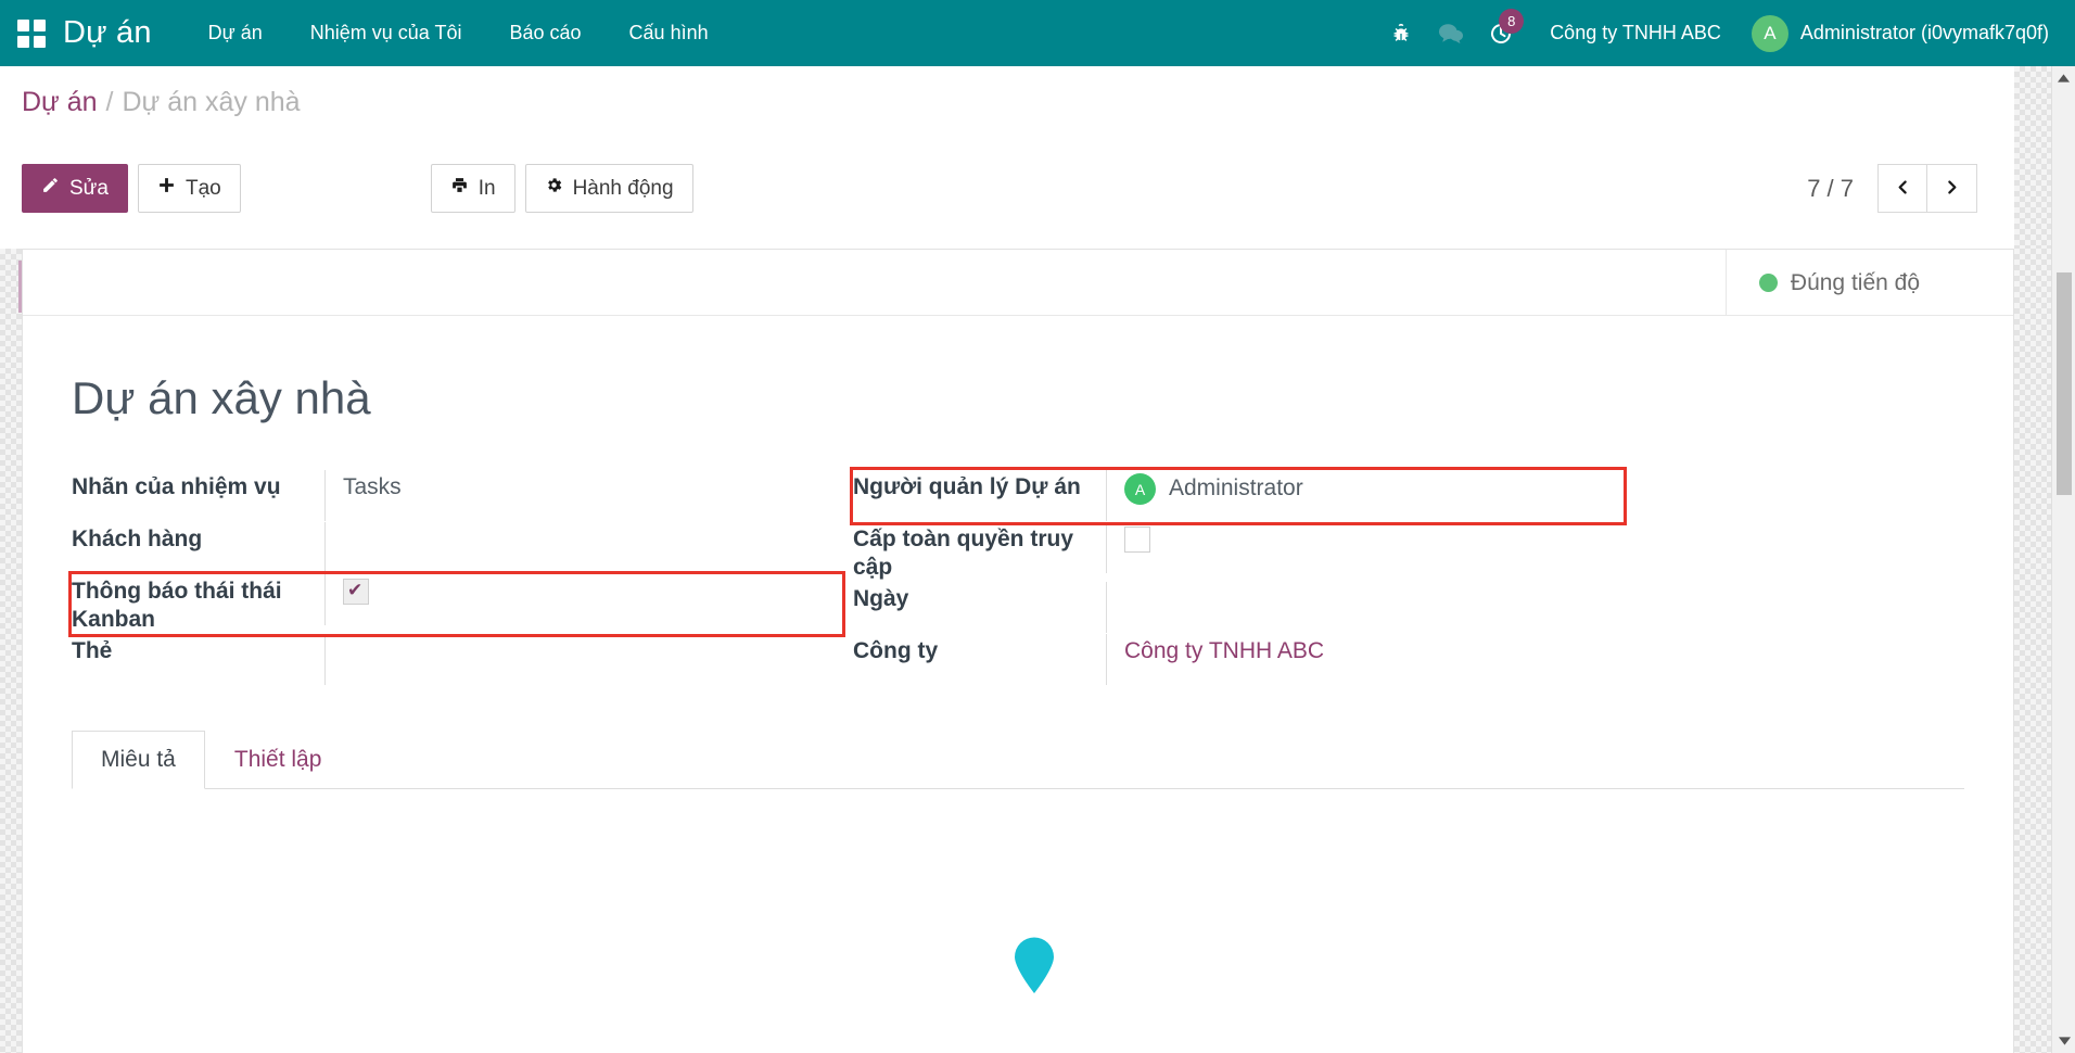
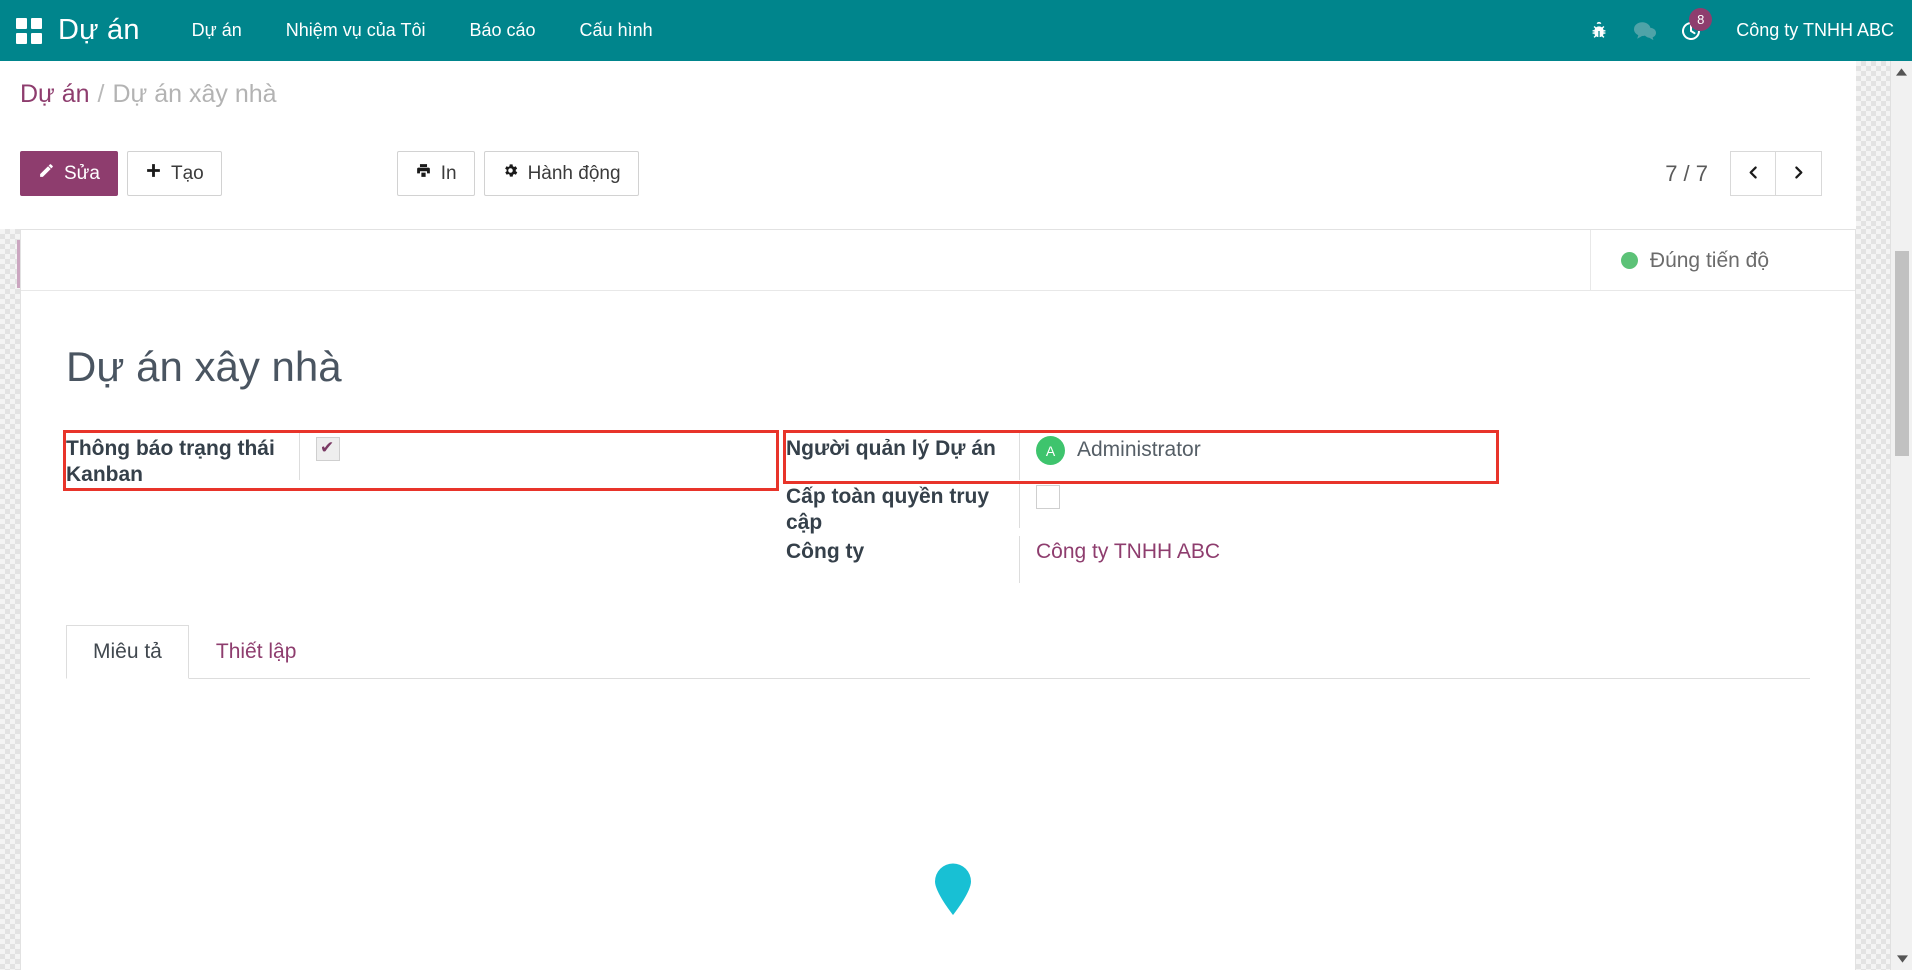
  Dự án
  Dự án
  Nhiệm vụ của Tôi
  Báo cáo
  Cấu hình
  8
  Công ty TNHH ABC
- A
- Administrator (i0vymafk7q0f)
  Dự án / Dự án xây nhà
  Sửa
  Tạo
  In
  Hành động
  7 / 7
  Đúng tiến độ
  Dự án xây nhà
- Nhãn của nhiệm vụ
- Tasks
- Khách hàng
- Thông báo thái thái Kanban
+ Thông báo trạng thái Kanban
- Thẻ
  Người quản lý Dự án
  A Administrator
  Cấp toàn quyền truy cập
- Ngày
  Công ty
  Công ty TNHH ABC
  Miêu tả
  Thiết lập
